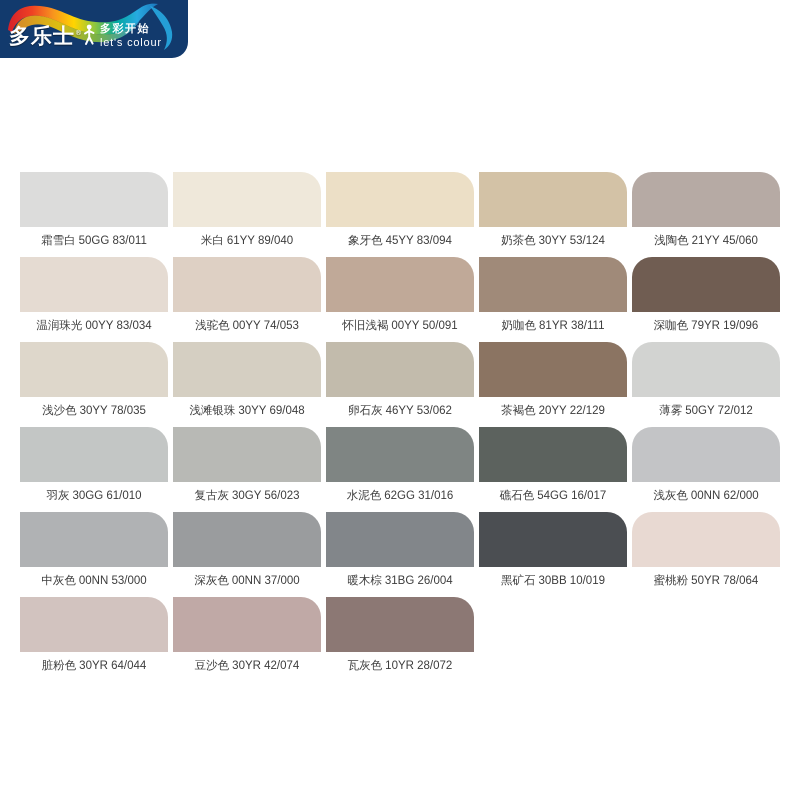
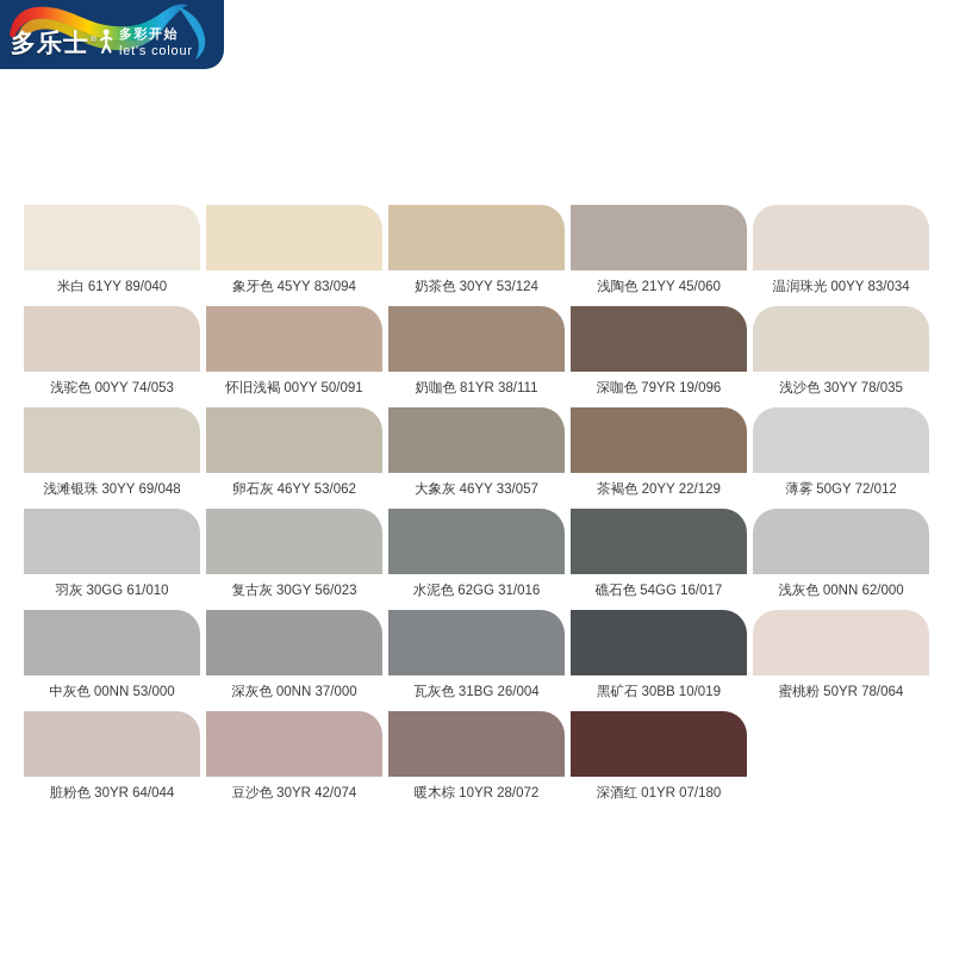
  多乐士®
  多彩开始
  let's colour
- 霜雪白 50GG 83/011
  米白 61YY 89/040
  象牙色 45YY 83/094
  奶茶色 30YY 53/124
  浅陶色 21YY 45/060
  温润珠光 00YY 83/034
  浅驼色 00YY 74/053
  怀旧浅褐 00YY 50/091
  奶咖色 81YR 38/111
  深咖色 79YR 19/096
  浅沙色 30YY 78/035
  浅滩银珠 30YY 69/048
  卵石灰 46YY 53/062
+ 大象灰 46YY 33/057
  茶褐色 20YY 22/129
  薄雾 50GY 72/012
  羽灰 30GG 61/010
  复古灰 30GY 56/023
  水泥色 62GG 31/016
  礁石色 54GG 16/017
  浅灰色 00NN 62/000
  中灰色 00NN 53/000
  深灰色 00NN 37/000
- 暖木棕 31BG 26/004
+ 瓦灰色 31BG 26/004
  黑矿石 30BB 10/019
  蜜桃粉 50YR 78/064
  脏粉色 30YR 64/044
  豆沙色 30YR 42/074
- 瓦灰色 10YR 28/072
+ 暖木棕 10YR 28/072
+ 深酒红 01YR 07/180
